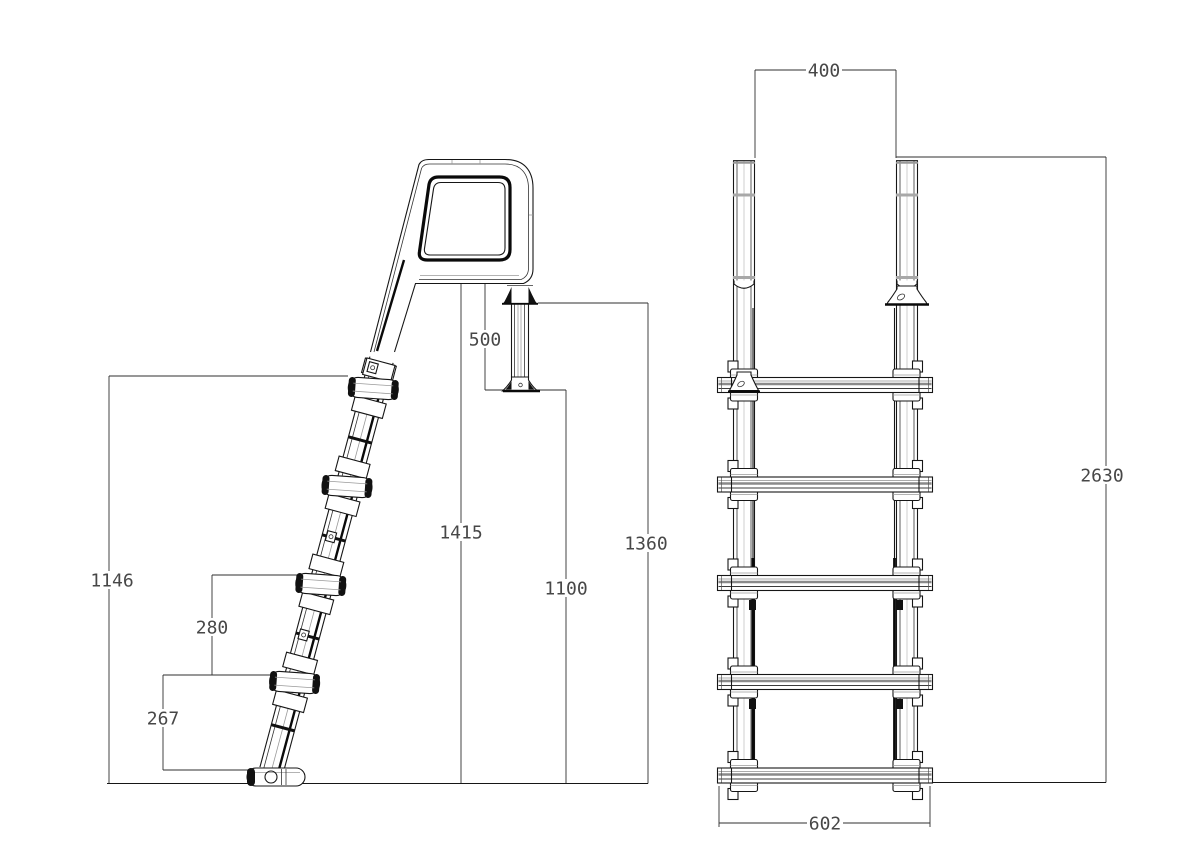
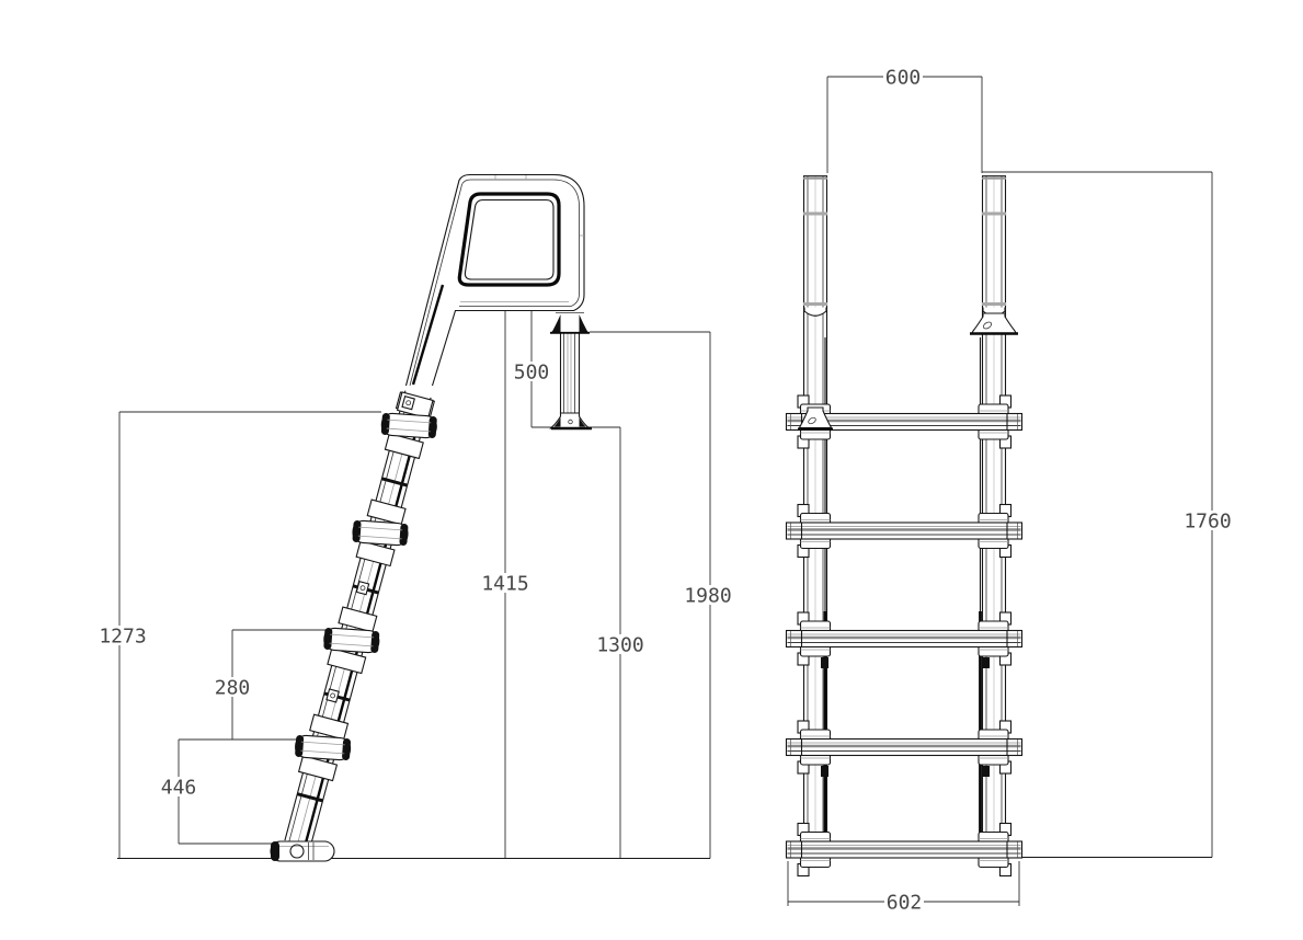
- 1146
+ 1273
  280
- 267
+ 446
  1415
  500
- 1100
+ 1300
- 1360
+ 1980
- 400
+ 600
- 2630
+ 1760
  602
